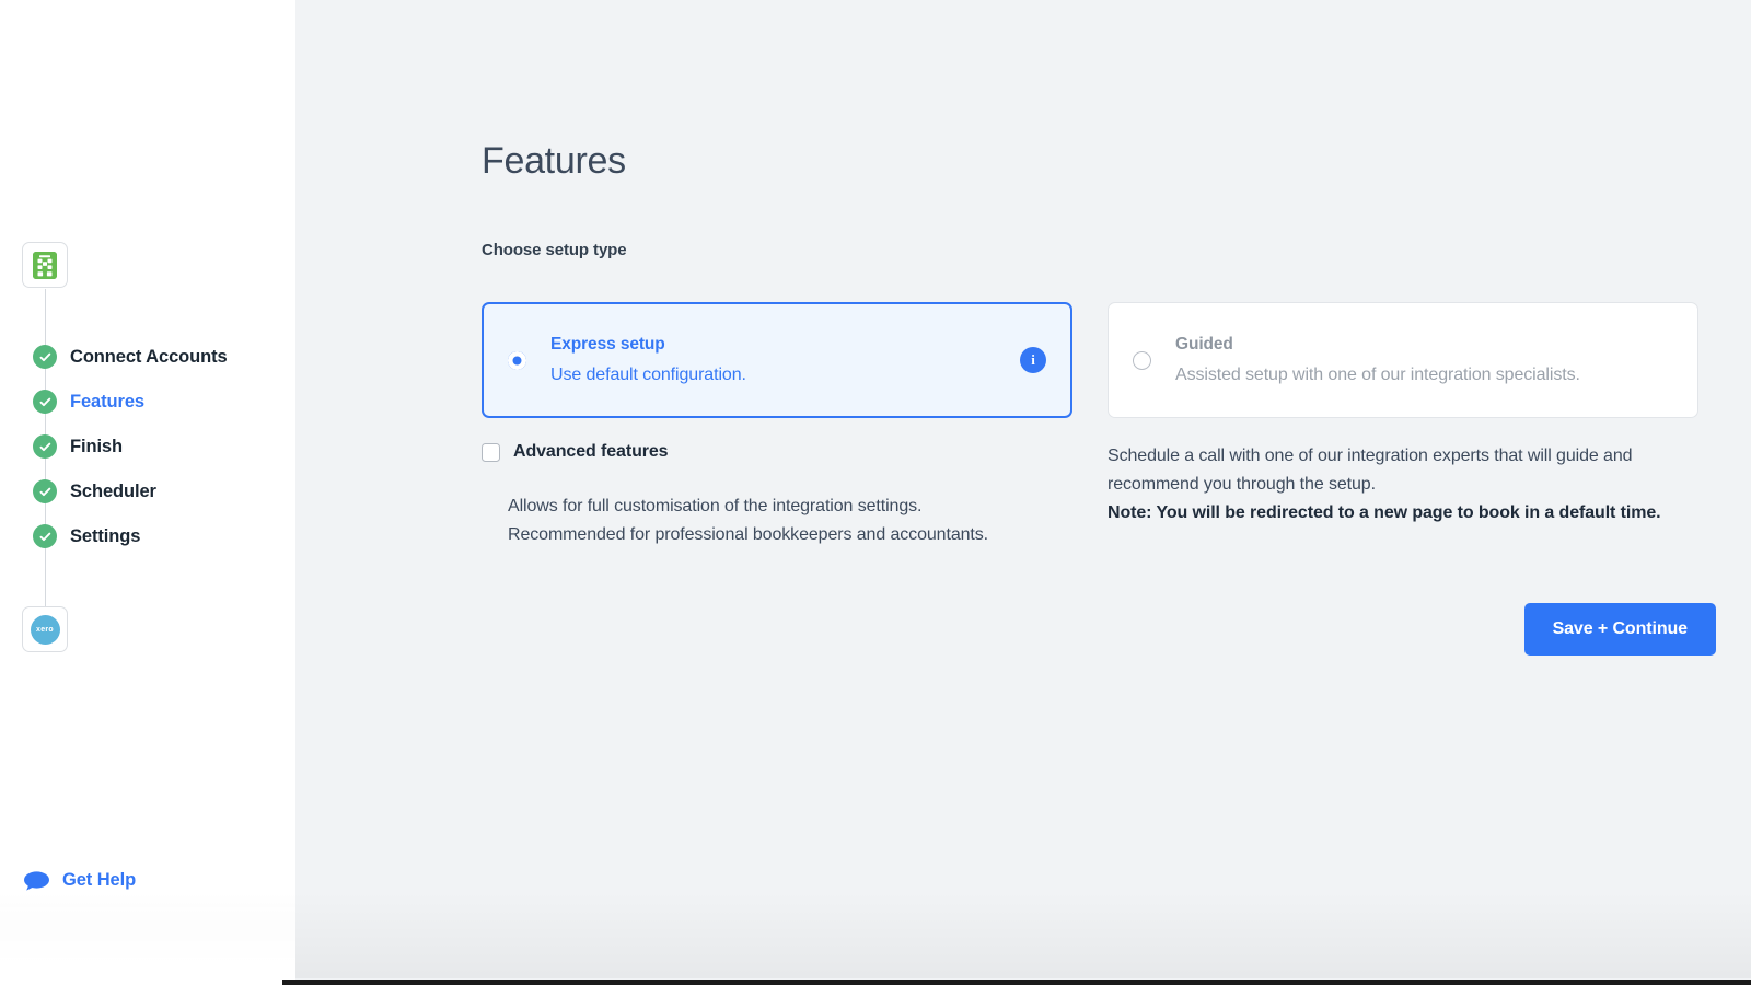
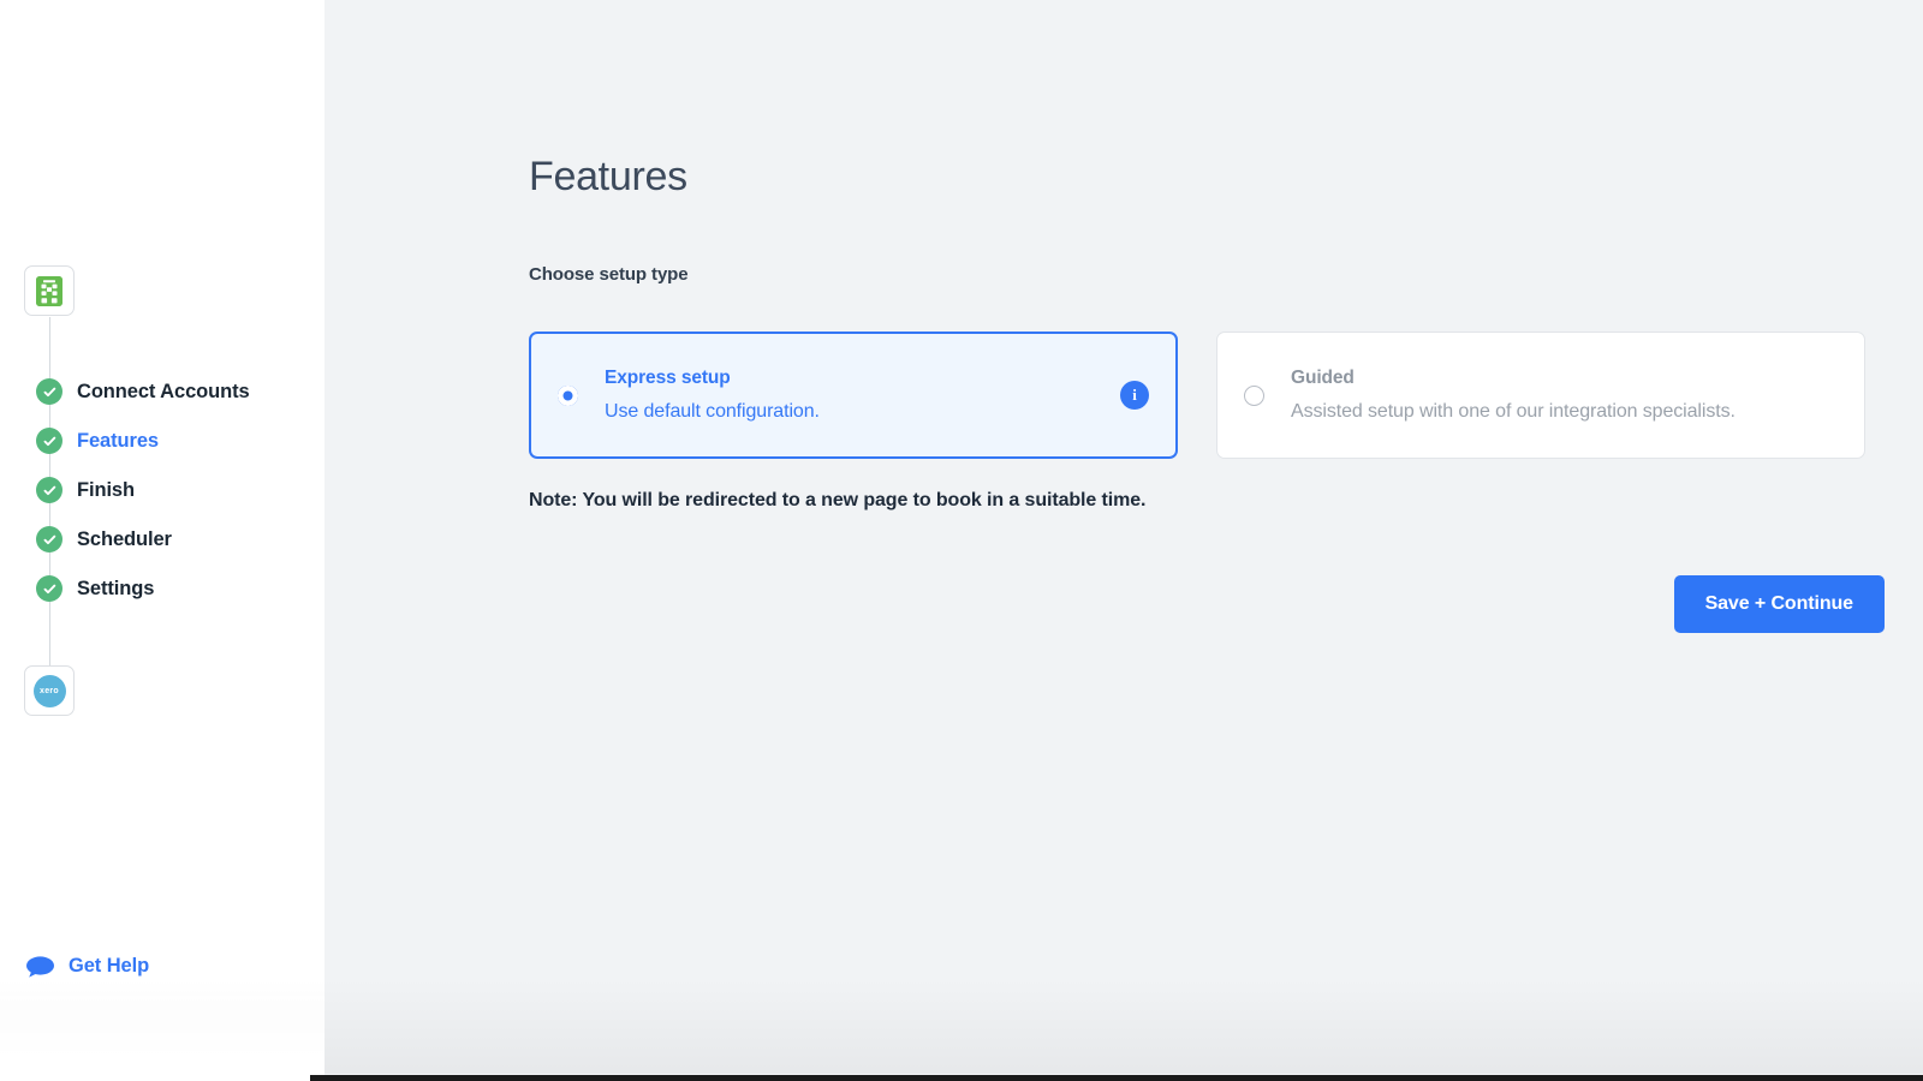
  Connect Accounts
  Features
  Finish
  Scheduler
  Settings
  Get Help
  Features
  Choose setup type
  Express setup
  Use default configuration.
  i
  Guided
  Assisted setup with one of our integration specialists.
- Advanced features
- Allows for full customisation of the integration settings.
- Recommended for professional bookkeepers and accountants.
- Schedule a call with one of our integration experts that will guide and recommend you through the setup.
- Note: You will be redirected to a new page to book in a default time.
+ Note: You will be redirected to a new page to book in a suitable time.
  Save + Continue
